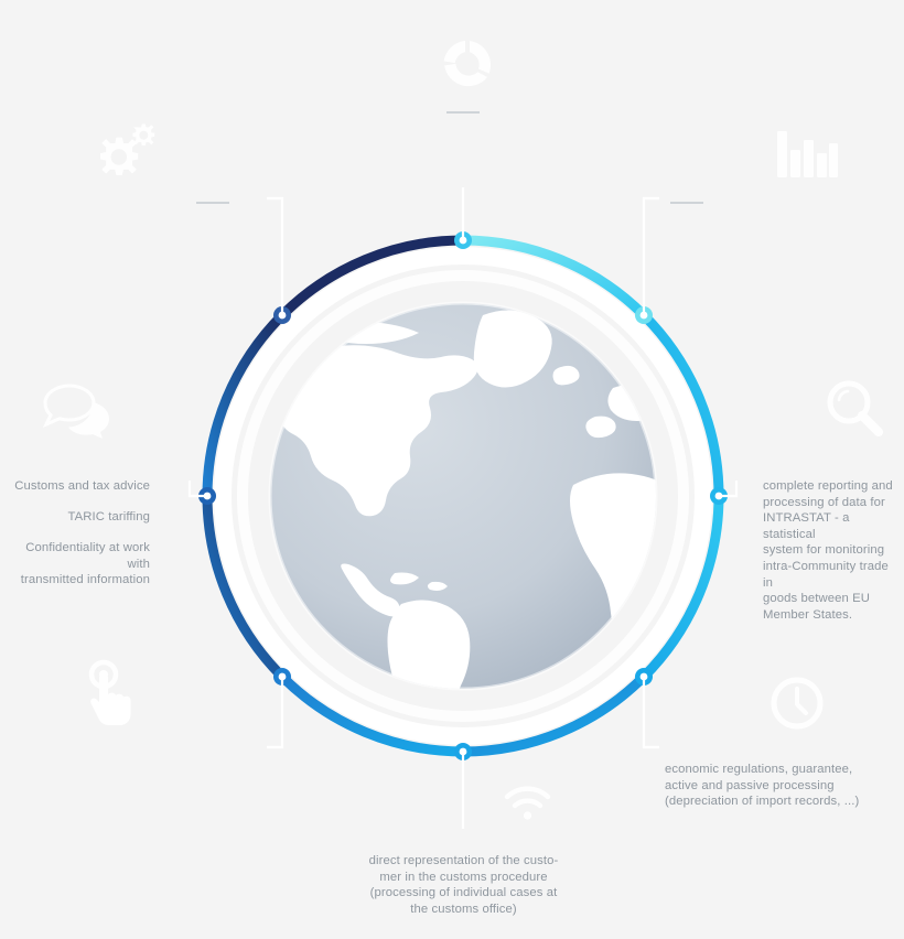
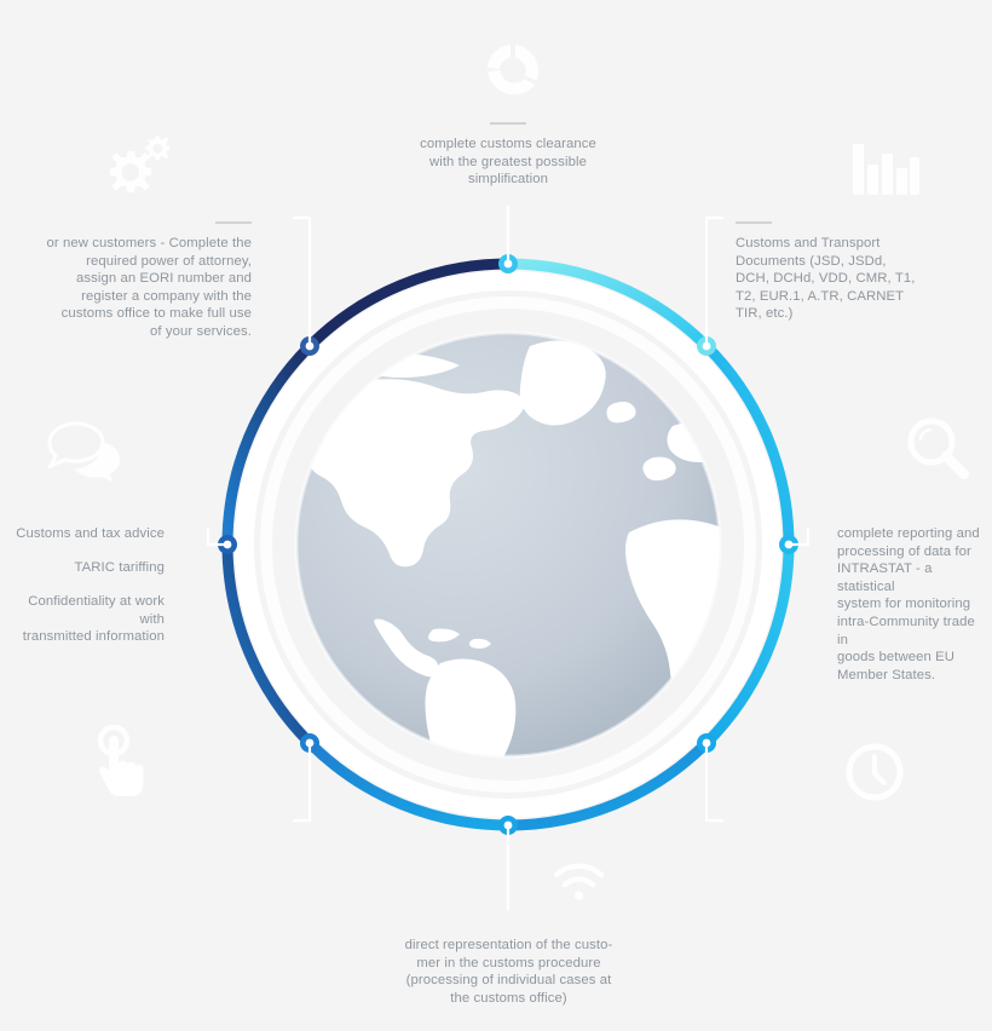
+ complete customs clearance
+ with the greatest possible
+ simplification
+ Customs and Transport
+ Documents (JSD, JSDd,
+ DCH, DCHd, VDD, CMR, T1,
+ T2, EUR.1, A.TR, CARNET
+ TIR, etc.)
+ or new customers - Complete the
+ required power of attorney,
+ assign an EORI number and
+ register a company with the
+ customs office to make full use
+ of your services.
  Customs and tax advice
  TARIC tariffing
  Confidentiality at work with
  transmitted information
  complete reporting and
  processing of data for
  INTRASTAT - a statistical
  system for monitoring
  intra-Community trade in
  goods between EU
  Member States.
- economic regulations, guarantee,
- active and passive processing
- (depreciation of import records, ...)
  direct representation of the custo-
  mer in the customs procedure
  (processing of individual cases at
  the customs office)
